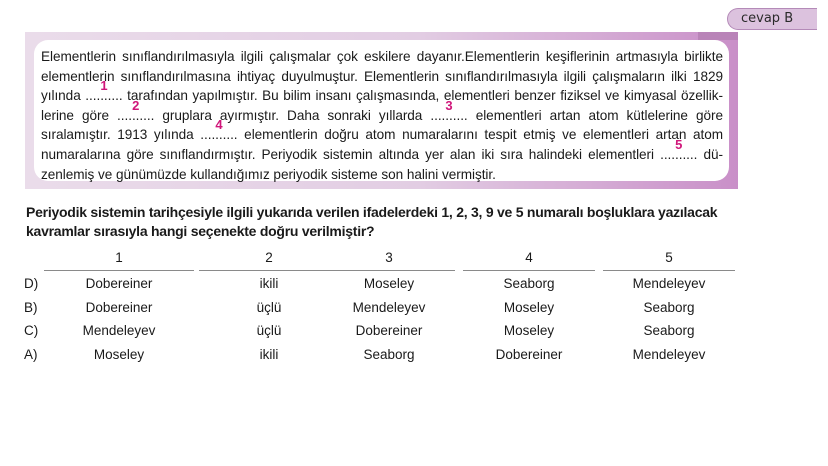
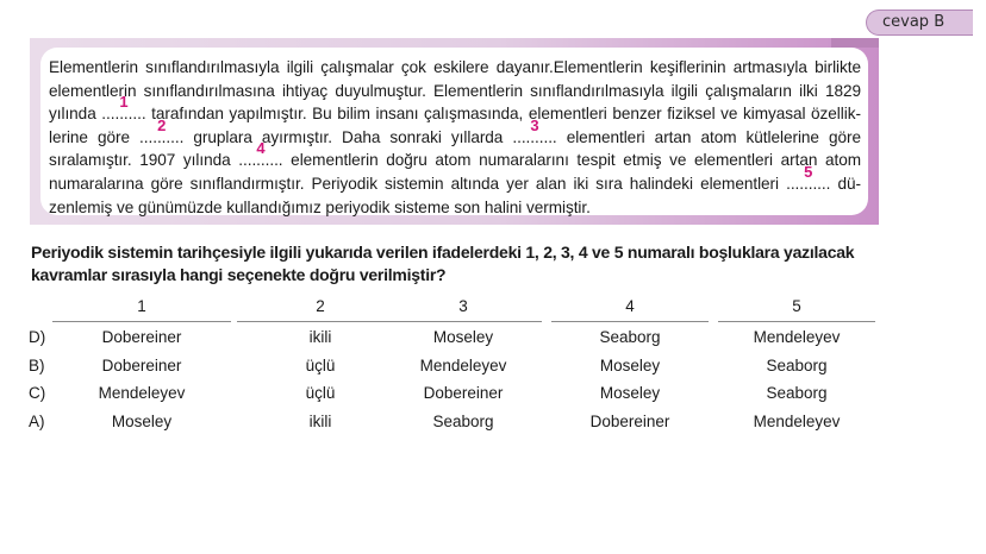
  cevap B
  Elementlerin sınıflandırılmasıyla ilgili çalışmalar çok eskilere dayanır.Elementlerin keşiflerinin artmasıyla birlikte elementlerin sınıflandırılmasına ihtiyaç duyulmuştur. Elementlerin sınıflandırılmasıyla ilgili çalışmaların ilki 1829 yılında ..........
  1
  tarafından yapılmıştır. Bu bilim insanı çalışmasında, elementleri benzer fiziksel ve kimyasal özellik­erine göre ..........
  2
  gruplara ayırmıştır. Daha sonraki yıllarda ..........
  3
- elementleri artan atom kütlelerine göre sıralamıştır. 1913 yılında ..........
+ elementleri artan atom kütlelerine göre sıralamıştır. 1907 yılında ..........
  4
  elementlerin doğru atom numaralarını tespit etmiş ve elementleri artan atom numaralarına göre sınıflandırmıştır. Periyodik sistemin altında yer alan iki sıra halindeki elementleri ..........
  5
  dü­enlemiş ve günümüzde kullandığımız periyodik sisteme son halini vermiştir.
- Periyodik sistemin tarihçesiyle ilgili yukarıda verilen ifadelerdeki 1, 2, 3, 9 ve 5 numaralı boşluklara yazılacak kavramlar sırasıyla hangi seçenekte doğru verilmiştir?
+ Periyodik sistemin tarihçesiyle ilgili yukarıda verilen ifadelerdeki 1, 2, 3, 4 ve 5 numaralı boşluklara yazılacak kavramlar sırasıyla hangi seçenekte doğru verilmiştir?
  1
  2
  3
  4
  5
  D)
  Dobereiner
  ikili
  Moseley
  Seaborg
  Mendeleyev
  B)
  Dobereiner
  üçlü
  Mendeleyev
  Moseley
  Seaborg
  C)
  Mendeleyev
  üçlü
  Dobereiner
  Moseley
  Seaborg
  A)
  Moseley
  ikili
  Seaborg
  Dobereiner
  Mendeleyev
